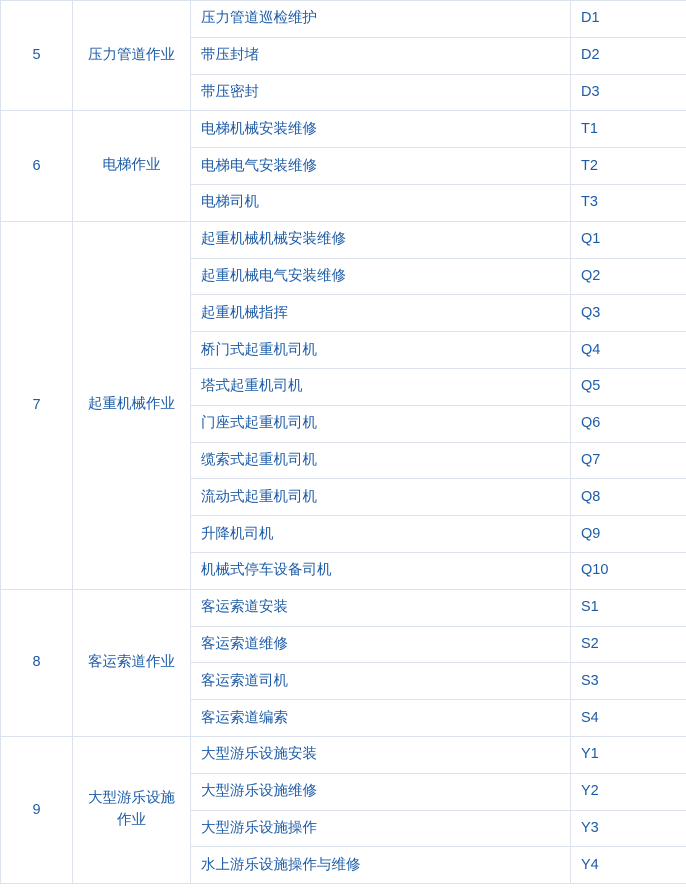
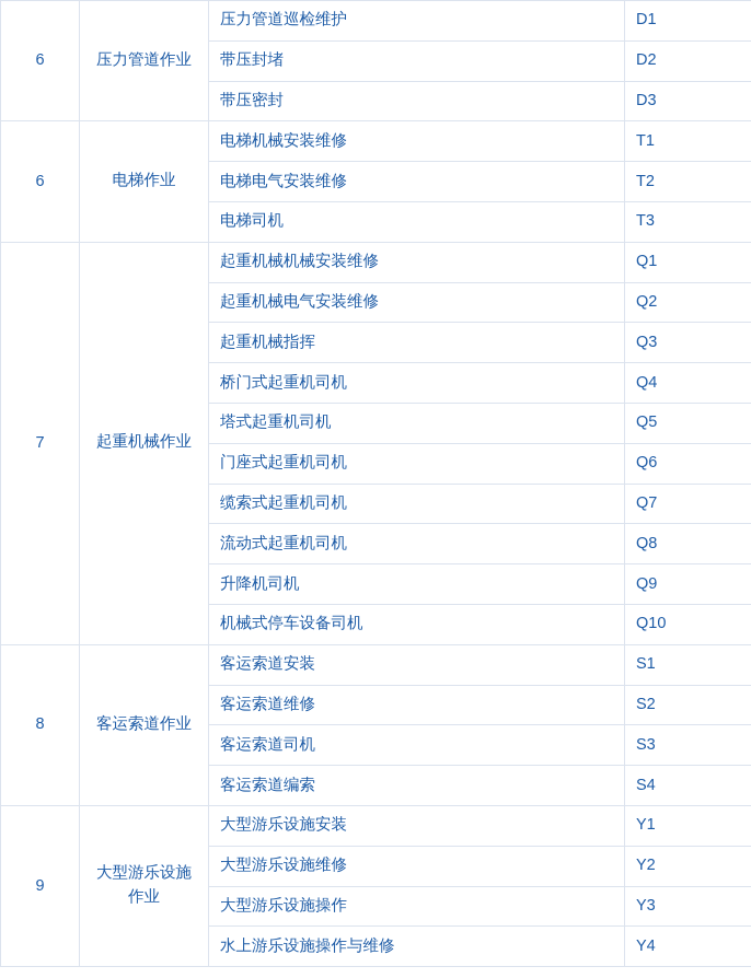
- 5	压力管道作业	压力管道巡检维护	D1
+ 6	压力管道作业	压力管道巡检维护	D1
  带压封堵	D2
  带压密封	D3
  6	电梯作业	电梯机械安装维修	T1
  电梯电气安装维修	T2
  电梯司机	T3
  7	起重机械作业	起重机械机械安装维修	Q1
  起重机械电气安装维修	Q2
  起重机械指挥	Q3
  桥门式起重机司机	Q4
  塔式起重机司机	Q5
  门座式起重机司机	Q6
  缆索式起重机司机	Q7
  流动式起重机司机	Q8
  升降机司机	Q9
  机械式停车设备司机	Q10
  8	客运索道作业	客运索道安装	S1
  客运索道维修	S2
  客运索道司机	S3
  客运索道编索	S4
  9	大型游乐设施作业	大型游乐设施安装	Y1
  大型游乐设施维修	Y2
  大型游乐设施操作	Y3
  水上游乐设施操作与维修	Y4
